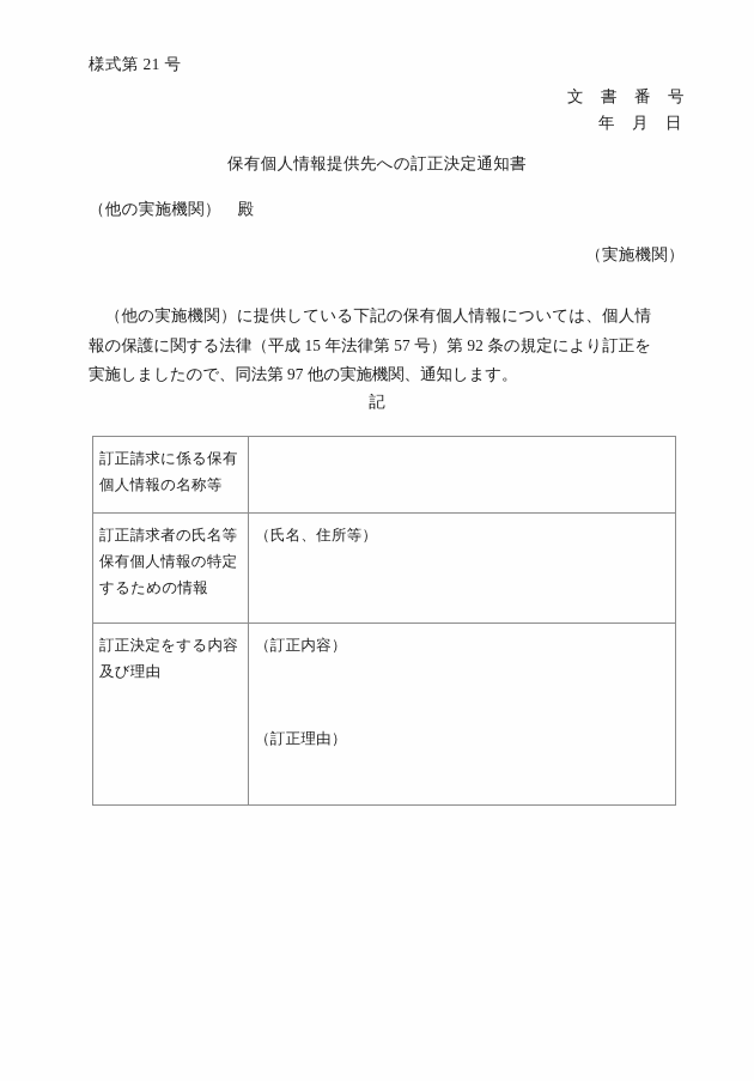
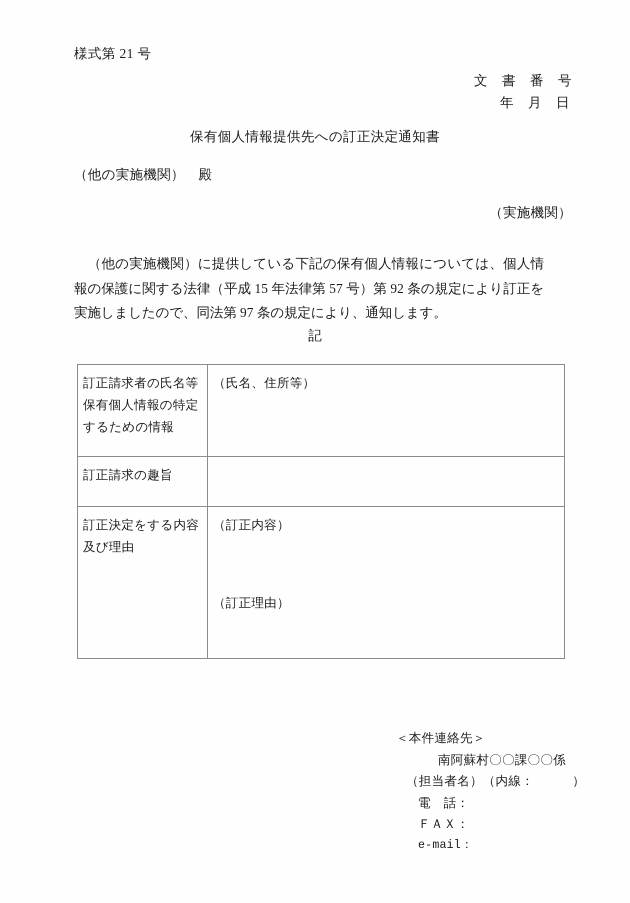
  様式第 21 号
  文 書 番 号
  年 月 日
  保有個人情報提供先への訂正決定通知書
  （他の実施機関） 殿
  （実施機関）
- （他の実施機関）に提供している下記の保有個人情報については、個人情報の保護に関する法律（平成 15 年法律第 57 号）第 92 条の規定により訂正を実施しましたので、同法第 97 他の実施機関、通知します。
+ （他の実施機関）に提供している下記の保有個人情報については、個人情報の保護に関する法律（平成 15 年法律第 57 号）第 92 条の規定により訂正を実施しましたので、同法第 97 条の規定により、通知します。
  記
- 訂正請求に係る保有個人情報の名称等
  訂正請求者の氏名等保有個人情報の特定するための情報	（氏名、住所等）
+ 訂正請求の趣旨
  訂正決定をする内容及び理由	（訂正内容） （訂正理由）
+ ＜本件連絡先＞
+ 南阿蘇村〇〇課〇〇係
+ （担当者名）（内線： ）
+ 電 話：
+ ＦＡＸ：
+ e-mail：
